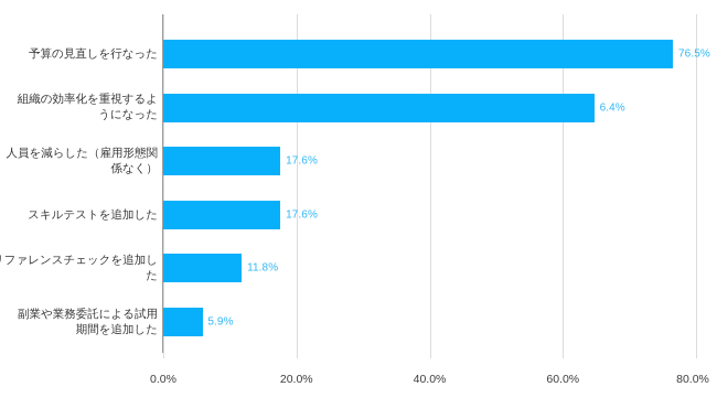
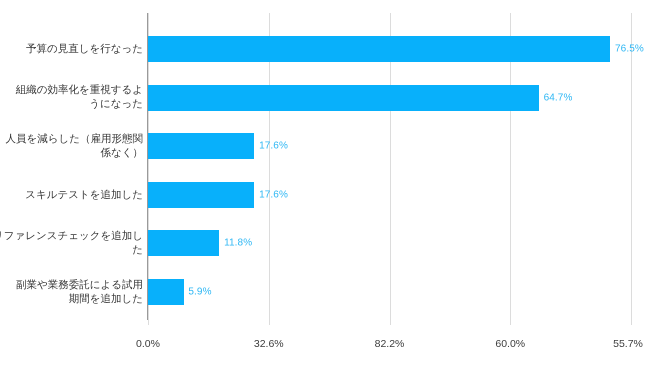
  76.5%
- 6.4%
+ 64.7%
  17.6%
  17.6%
  11.8%
  5.9%
  予算の見直しを行なった
  組織の効率化を重視するよ
  うになった
  人員を減らした（雇用形態関
  係なく）
  スキルテストを追加した
  ファレンスチェックを追加し
  た
  副業や業務委託による試用
  期間を追加した
  0.0%
- 20.0%
+ 32.6%
- 40.0%
+ 82.2%
  60.0%
- 80.0%
+ 55.7%
